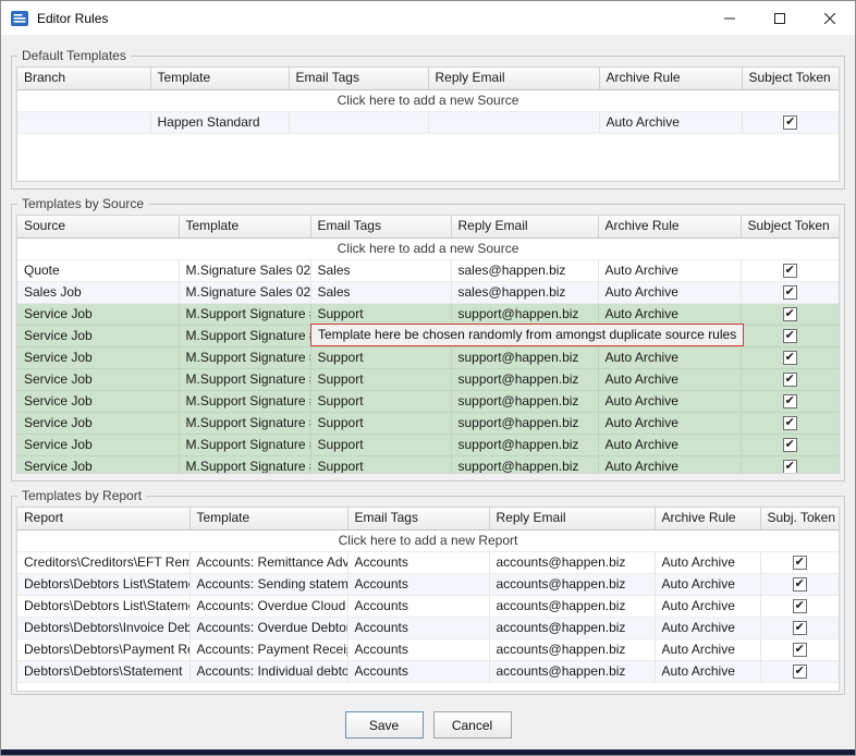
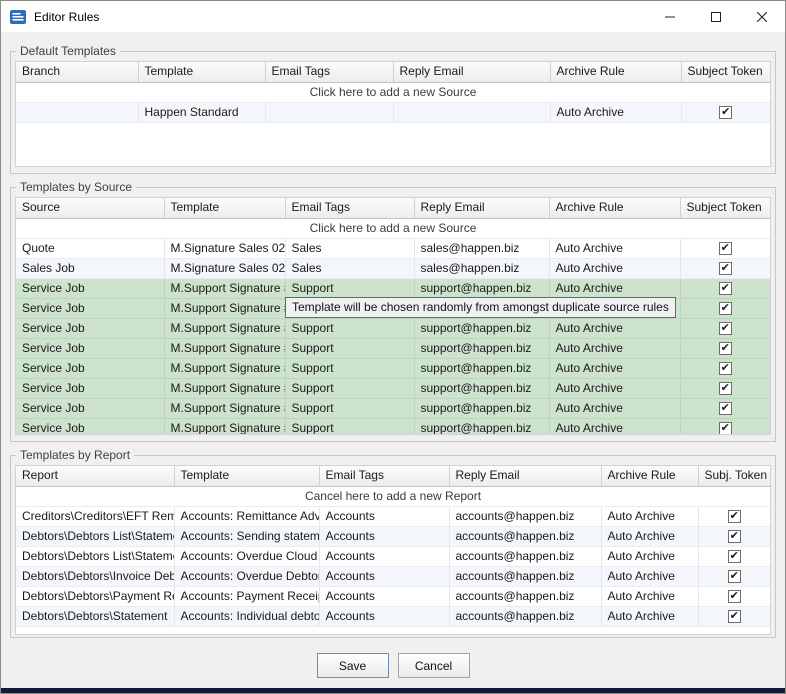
  Editor Rules
  Default Templates
  Branch	Template	Email Tags	Reply Email	Archive Rule	Subject Token
  Click here to add a new Source
  	Happen Standard			Auto Archive	✔
  Templates by Source
  Source	Template	Email Tags	Reply Email	Archive Rule	Subject Token
  Click here to add a new Source
  Quote	M.Signature Sales 02	Sales	sales@happen.biz	Auto Archive	✔
  Sales Job	M.Signature Sales 02	Sales	sales@happen.biz	Auto Archive	✔
  Service Job	M.Support Signature	Support	support@happen.biz	Auto Archive	✔
  Service Job	M.Support Signature	Support	support@happen.biz	Auto Archive	✔
  Service Job	M.Support Signature	Support	support@happen.biz	Auto Archive	✔
  Service Job	M.Support Signature	Support	support@happen.biz	Auto Archive	✔
  Service Job	M.Support Signature	Support	support@happen.biz	Auto Archive	✔
  Service Job	M.Support Signature	Support	support@happen.biz	Auto Archive	✔
  Service Job	M.Support Signature	Support	support@happen.biz	Auto Archive	✔
- Template here be chosen randomly from amongst duplicate source rules
+ Template will be chosen randomly from amongst duplicate source rules
  Templates by Report
  Report	Template	Email Tags	Reply Email	Archive Rule	Subj. Token
- Click here to add a new Report
+ Cancel here to add a new Report
  Creditors\Creditors\EFT Rem	Accounts: Remittance Adv	Accounts	accounts@happen.biz	Auto Archive	✔
  Debtors\Debtors List\Statem	Accounts: Sending statem	Accounts	accounts@happen.biz	Auto Archive	✔
  Debtors\Debtors List\Statem	Accounts: Overdue Cloud	Accounts	accounts@happen.biz	Auto Archive	✔
  Debtors\Debtors\Invoice Deb	Accounts: Overdue Debto	Accounts	accounts@happen.biz	Auto Archive	✔
  Debtors\Debtors\Payment R	Accounts: Payment Recei	Accounts	accounts@happen.biz	Auto Archive	✔
  Debtors\Debtors\Statement	Accounts: Individual debto	Accounts	accounts@happen.biz	Auto Archive	✔
  Save
  Cancel
